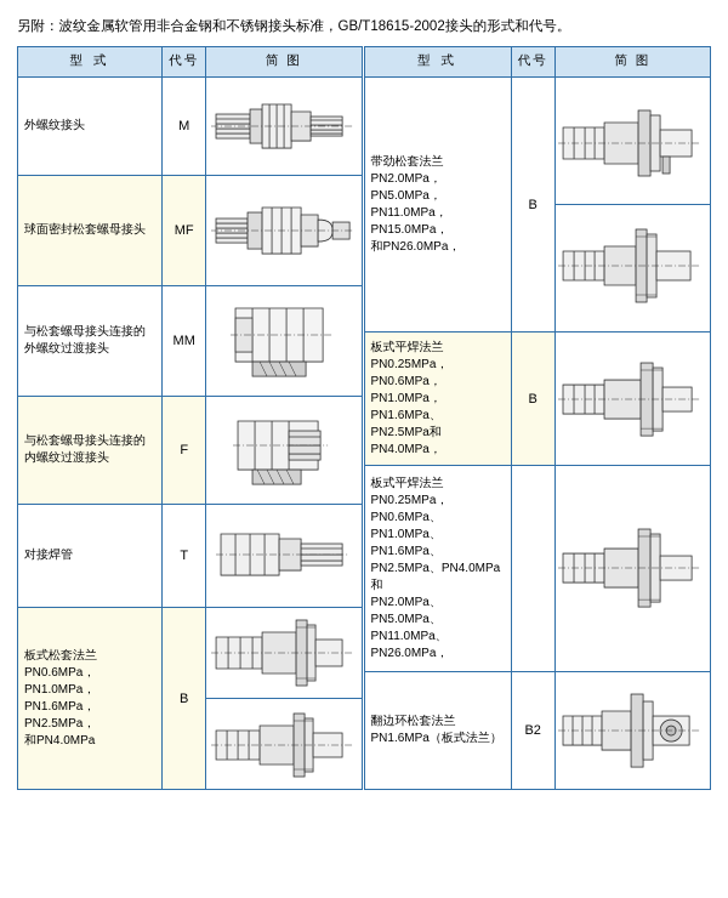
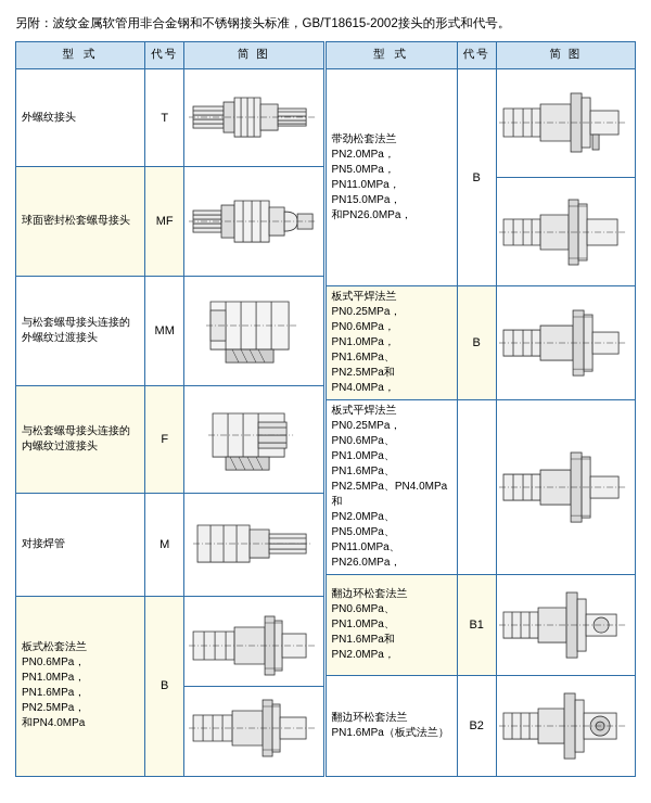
  另附：波纹金属软管用非合金钢和不锈钢接头标准，GB/T18615-2002接头的形式和代号。
  型 式	代号	简 图
- 外螺纹接头	M
+ 外螺纹接头	T
  球面密封松套螺母接头	MF
  与松套螺母接头连接的外螺纹过渡接头	MM
  与松套螺母接头连接的内螺纹过渡接头	F
- 对接焊管	T
+ 对接焊管	M
  板式松套法兰 PN0.6MPa，PN1.0MPa， PN1.6MPa，PN2.5MPa， 和PN4.0MPa	B
  型 式	代号	简 图
  带劲松套法兰 PN2.0MPa，PN5.0MPa， PN11.0MPa，PN15.0MPa， 和PN26.0MPa，	B
  板式平焊法兰 PN0.25MPa，PN0.6MPa， PN1.0MPa，PN1.6MPa、 PN2.5MPa和PN4.0MPa，	B
  板式平焊法兰 PN0.25MPa，PN0.6MPa、 PN1.0MPa、PN1.6MPa、 PN2.5MPa、PN4.0MPa 和 PN2.0MPa、PN5.0MPa、 PN11.0MPa、PN26.0MPa，
+ 翻边环松套法兰 PN0.6MPa、PN1.0MPa、 PN1.6MPa和PN2.0MPa，	B1
  翻边环松套法兰 PN1.6MPa（板式法兰）	B2
